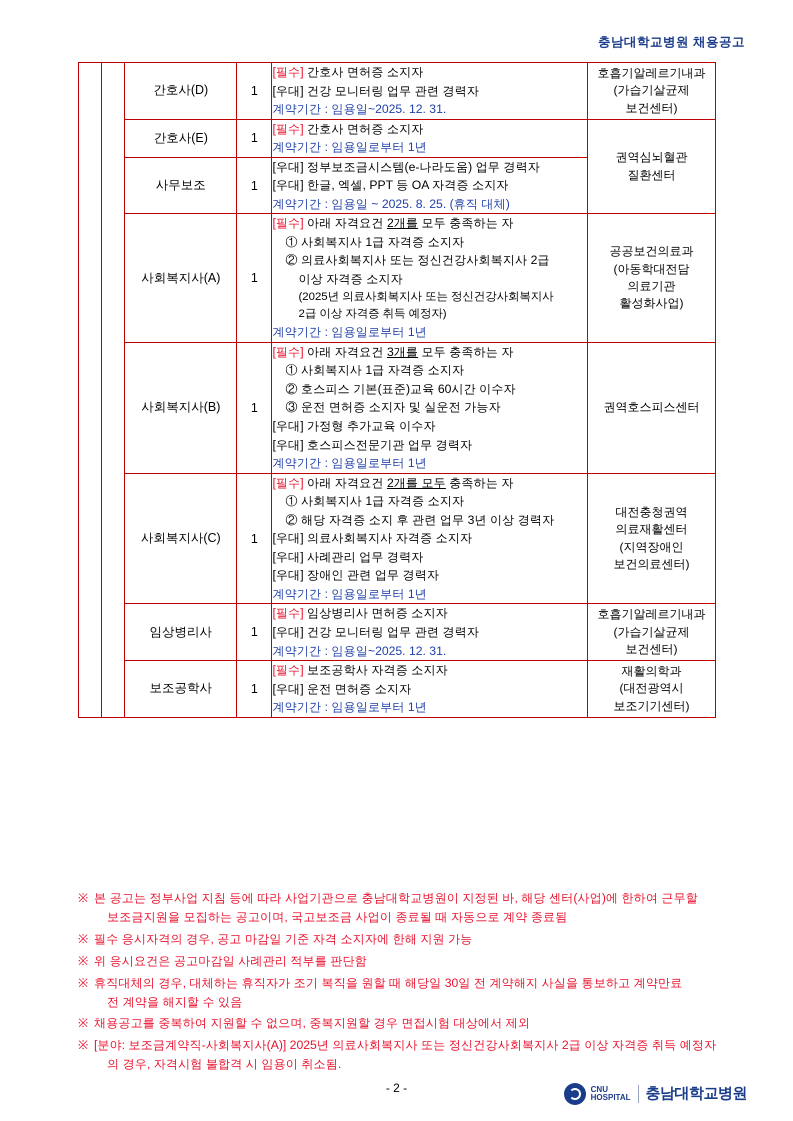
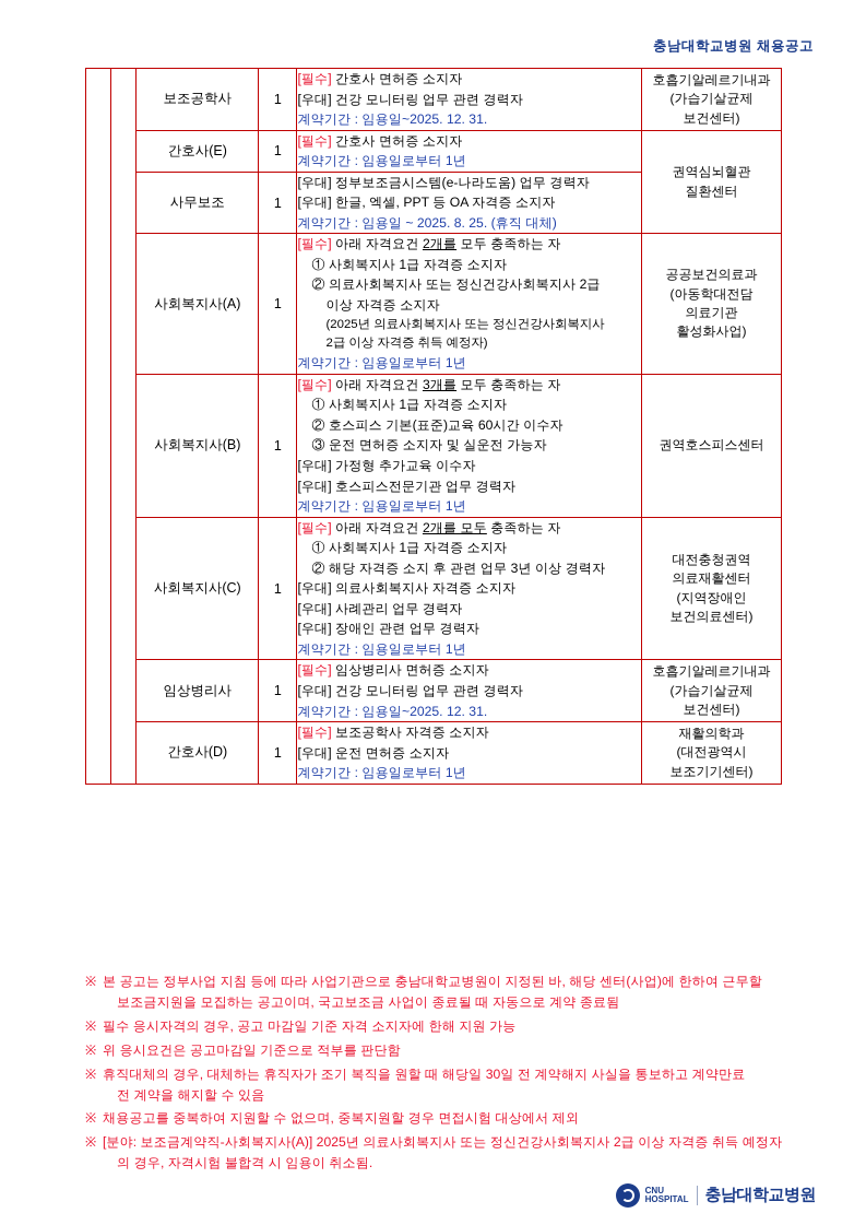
  충남대학교병원 채용공고
- 		간호사(D)	1	[필수] 간호사 면허증 소지자[우대] 건강 모니터링 업무 관련 경력자계약기간 : 임용일~2025. 12. 31.	호흡기알레르기내과(가습기살균제보건센터)
+ 		보조공학사	1	[필수] 간호사 면허증 소지자[우대] 건강 모니터링 업무 관련 경력자계약기간 : 임용일~2025. 12. 31.	호흡기알레르기내과(가습기살균제보건센터)
  간호사(E)	1	[필수] 간호사 면허증 소지자계약기간 : 임용일로부터 1년	권역심뇌혈관질환센터
  사무보조	1	[우대] 정부보조금시스템(e-나라도움) 업무 경력자[우대] 한글, 엑셀, PPT 등 OA 자격증 소지자계약기간 : 임용일 ~ 2025. 8. 25. (휴직 대체)
  사회복지사(A)	1	[필수] 아래 자격요건 2개를 모두 충족하는 자① 사회복지사 1급 자격증 소지자② 의료사회복지사 또는 정신건강사회복지사 2급이상 자격증 소지자(2025년 의료사회복지사 또는 정신건강사회복지사2급 이상 자격증 취득 예정자)계약기간 : 임용일로부터 1년	공공보건의료과(아동학대전담의료기관활성화사업)
  사회복지사(B)	1	[필수] 아래 자격요건 3개를 모두 충족하는 자① 사회복지사 1급 자격증 소지자② 호스피스 기본(표준)교육 60시간 이수자③ 운전 면허증 소지자 및 실운전 가능자[우대] 가정형 추가교육 이수자[우대] 호스피스전문기관 업무 경력자계약기간 : 임용일로부터 1년	권역호스피스센터
  사회복지사(C)	1	[필수] 아래 자격요건 2개를 모두 충족하는 자① 사회복지사 1급 자격증 소지자② 해당 자격증 소지 후 관련 업무 3년 이상 경력자[우대] 의료사회복지사 자격증 소지자[우대] 사례관리 업무 경력자[우대] 장애인 관련 업무 경력자계약기간 : 임용일로부터 1년	대전충청권역의료재활센터(지역장애인보건의료센터)
  임상병리사	1	[필수] 임상병리사 면허증 소지자[우대] 건강 모니터링 업무 관련 경력자계약기간 : 임용일~2025. 12. 31.	호흡기알레르기내과(가습기살균제보건센터)
- 보조공학사	1	[필수] 보조공학사 자격증 소지자[우대] 운전 면허증 소지자계약기간 : 임용일로부터 1년	재활의학과(대전광역시보조기기센터)
+ 간호사(D)	1	[필수] 보조공학사 자격증 소지자[우대] 운전 면허증 소지자계약기간 : 임용일로부터 1년	재활의학과(대전광역시보조기기센터)
  ※
  본 공고는 정부사업 지침 등에 따라 사업기관으로 충남대학교병원이 지정된 바, 해당 센터(사업)에 한하여 근무할
  보조금지원을 모집하는 공고이며, 국고보조금 사업이 종료될 때 자동으로 계약 종료됨
  ※
  필수 응시자격의 경우, 공고 마감일 기준 자격 소지자에 한해 지원 가능
  ※
- 위 응시요건은 공고마감일 사례관리 적부를 판단함
+ 위 응시요건은 공고마감일 기준으로 적부를 판단함
  ※
  휴직대체의 경우, 대체하는 휴직자가 조기 복직을 원할 때 해당일 30일 전 계약해지 사실을 통보하고 계약만료
  전 계약을 해지할 수 있음
  ※
  채용공고를 중복하여 지원할 수 없으며, 중복지원할 경우 면접시험 대상에서 제외
  ※
  [분야: 보조금계약직-사회복지사(A)] 2025년 의료사회복지사 또는 정신건강사회복지사 2급 이상 자격증 취득 예정자
  의 경우, 자격시험 불합격 시 임용이 취소됨.
- - 2 -
  CNU
  HOSPITAL
  충남대학교병원
